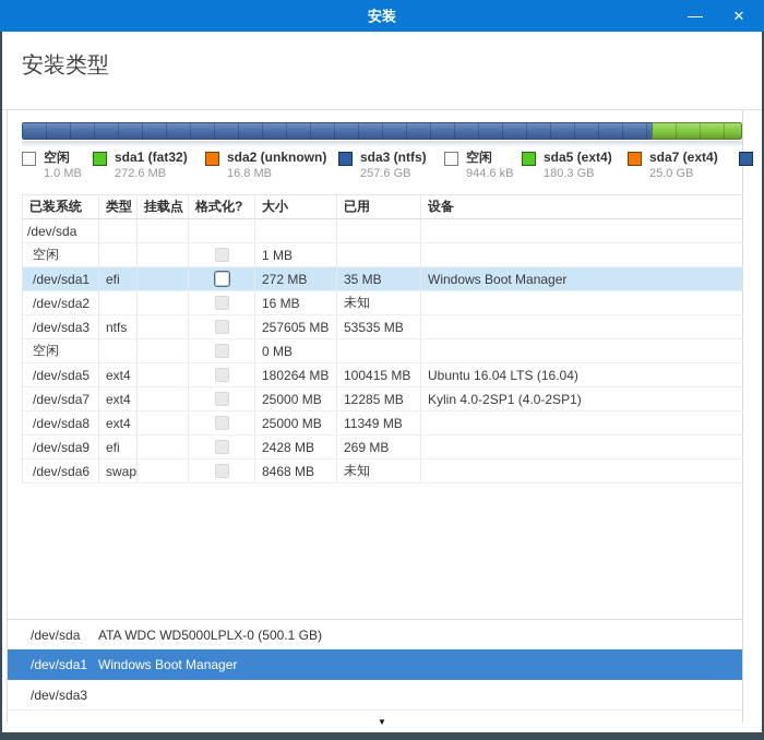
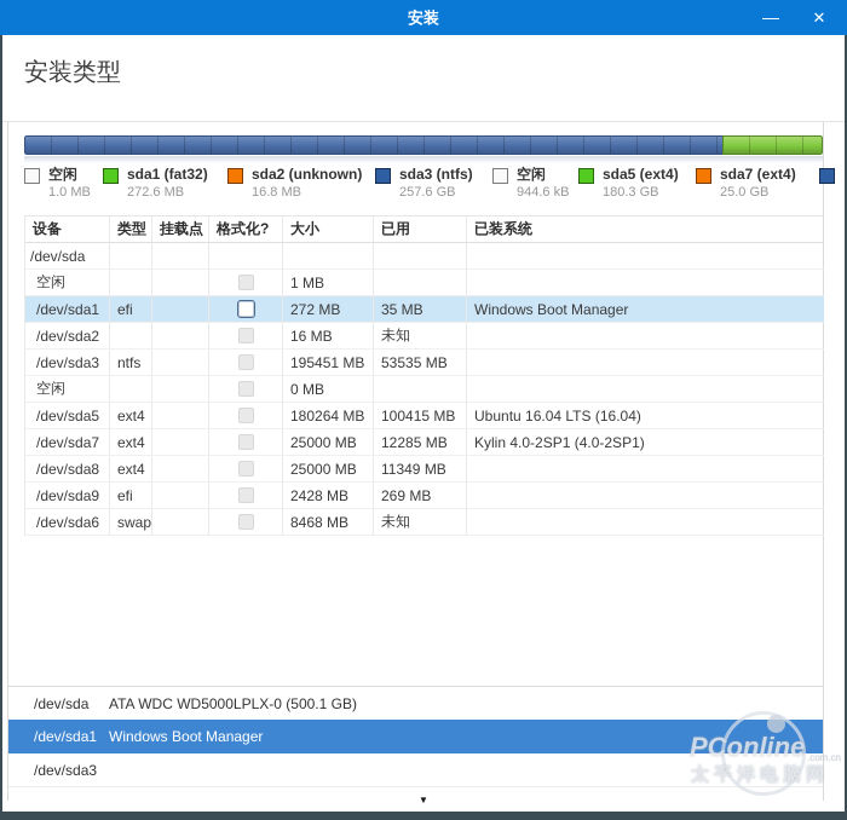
  安装
  —
  ✕
  安装类型
  空闲
  1.0 MB
  sda1 (fat32)
  272.6 MB
  sda2 (unknown)
  16.8 MB
  sda3 (ntfs)
  257.6 GB
  空闲
  944.6 kB
  sda5 (ext4)
  180.3 GB
  sda7 (ext4)
  25.0 GB
- 已装系统
+ 设备
  类型
  挂载点
  格式化?
  大小
  已用
- 设备
+ 已装系统
  /dev/sda
  空闲
  1 MB
  /dev/sda1
  efi
  272 MB
  35 MB
  Windows Boot Manager
  /dev/sda2
  16 MB
  未知
  /dev/sda3
  ntfs
- 257605 MB
+ 195451 MB
  53535 MB
  空闲
  0 MB
  /dev/sda5
  ext4
  180264 MB
  100415 MB
  Ubuntu 16.04 LTS (16.04)
  /dev/sda7
  ext4
  25000 MB
  12285 MB
  Kylin 4.0-2SP1 (4.0-2SP1)
  /dev/sda8
  ext4
  25000 MB
  11349 MB
  /dev/sda9
  efi
  2428 MB
  269 MB
  /dev/sda6
  swap
  8468 MB
  未知
  /dev/sda
  ATA WDC WD5000LPLX-0 (500.1 GB)
  /dev/sda1
  Windows Boot Manager
  /dev/sda3
  ▼
+ PConline
+ .com.cn
+ 太平洋电脑网
